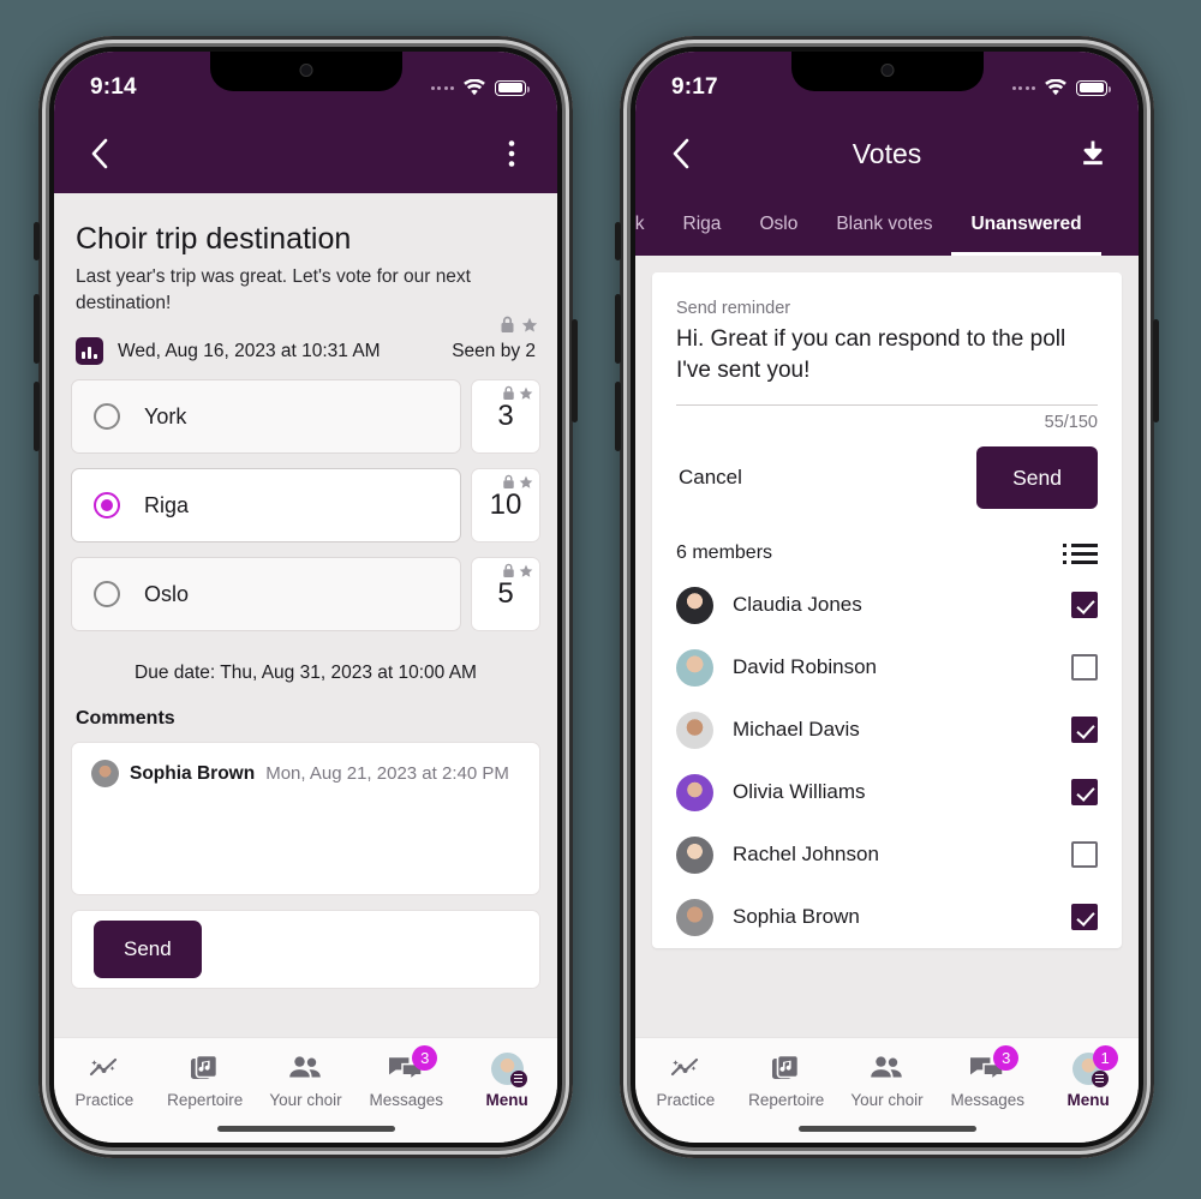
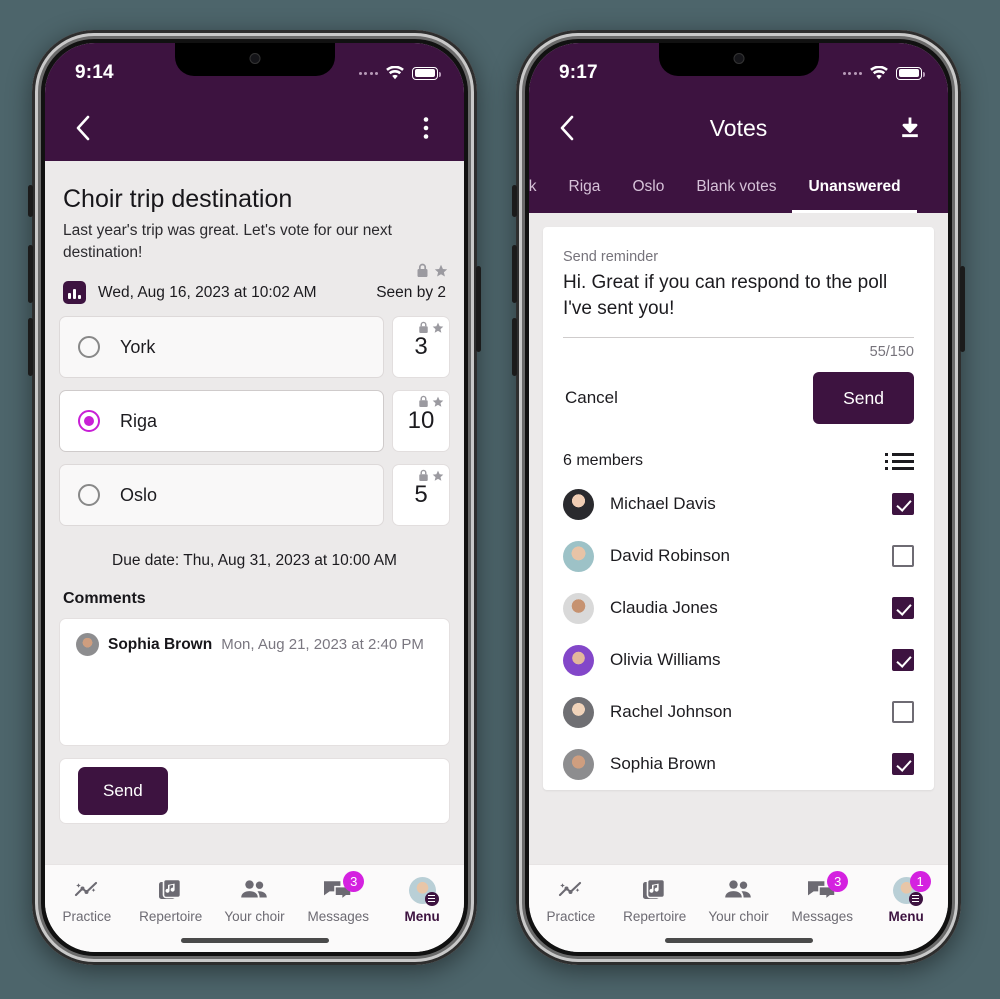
  9:14
  Choir trip destination
  Last year's trip was great. Let's vote for our next destination!
- Wed, Aug 16, 2023 at 10:31 AM
+ Wed, Aug 16, 2023 at 10:02 AM
  Seen by 2
  York
  3
  Riga
  10
  Oslo
  5
  Due date: Thu, Aug 31, 2023 at 10:00 AM
  Comments
  Sophia Brown
  Mon, Aug 21, 2023 at 2:40 PM
  Send
  Practice
  Repertoire
  Your choir
  3
  Messages
  Menu
  9:17
  Votes
  Riga
  Oslo
  Blank votes
  Unanswered
  Send reminder
  Hi. Great if you can respond to the poll I've sent you!
  55/150
  Cancel
  Send
  6 members
- Claudia Jones
+ Michael Davis
  David Robinson
- Michael Davis
+ Claudia Jones
  Olivia Williams
  Rachel Johnson
  Sophia Brown
  Practice
  Repertoire
  Your choir
  3
  Messages
  1
  Menu
